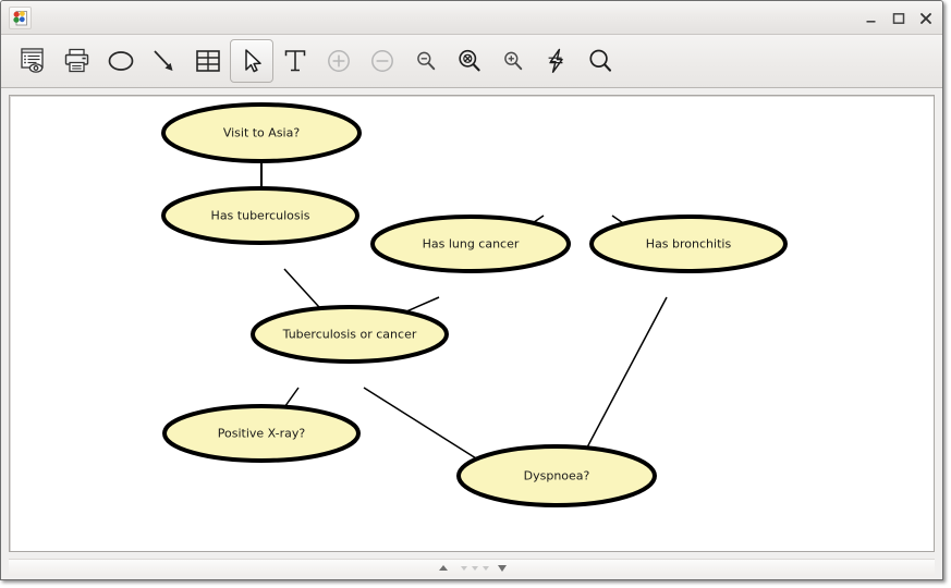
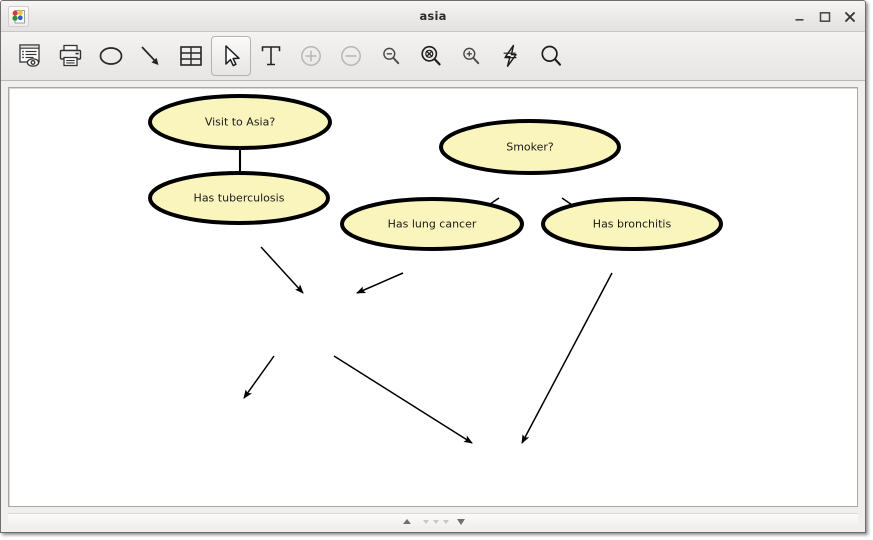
+ asia
  Visit to Asia?
+ Smoker?
  Has tuberculosis
  Has lung cancer
  Has bronchitis
- Tuberculosis or cancer
- Positive X-ray?
- Dyspnoea?
